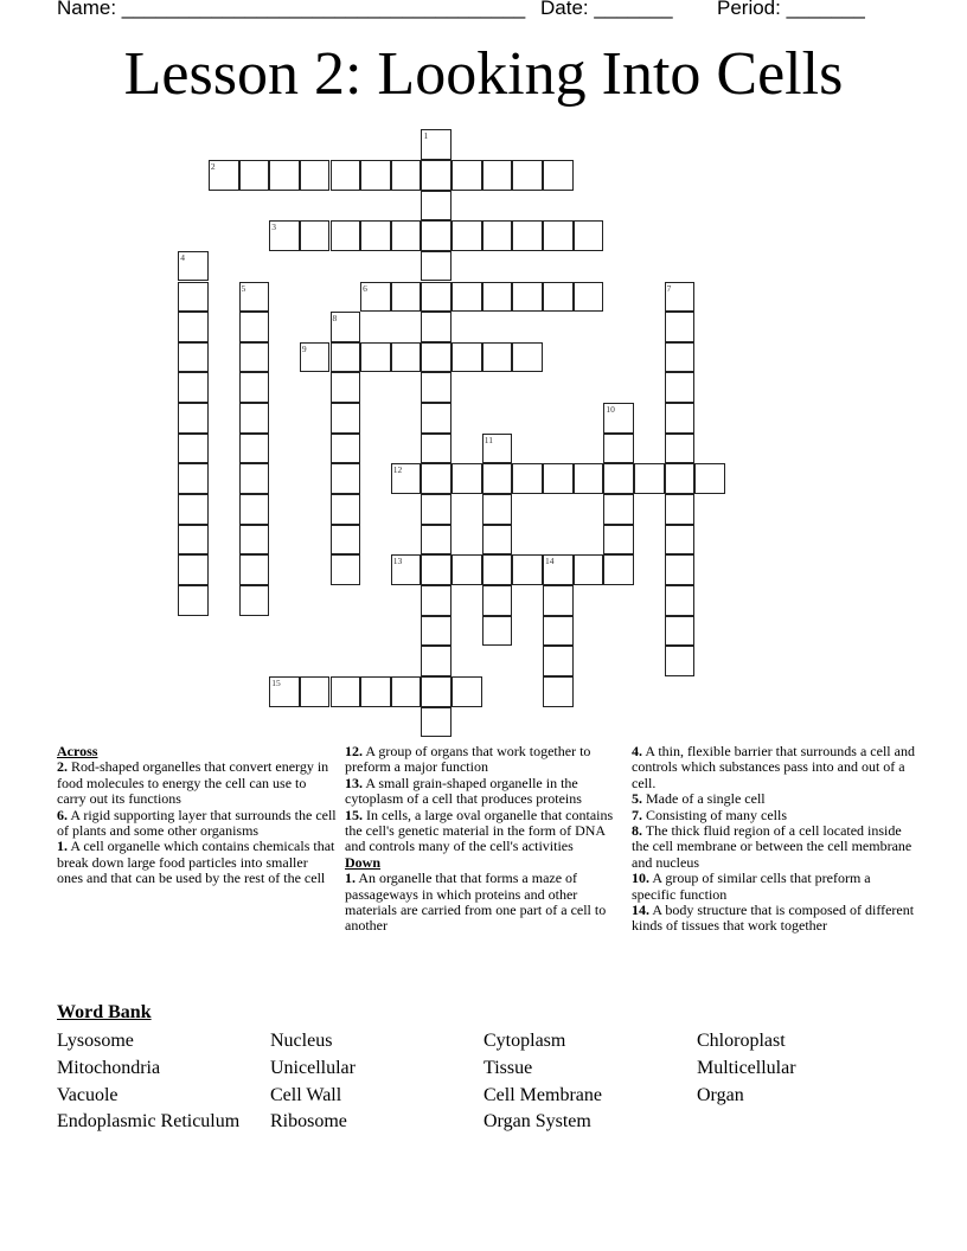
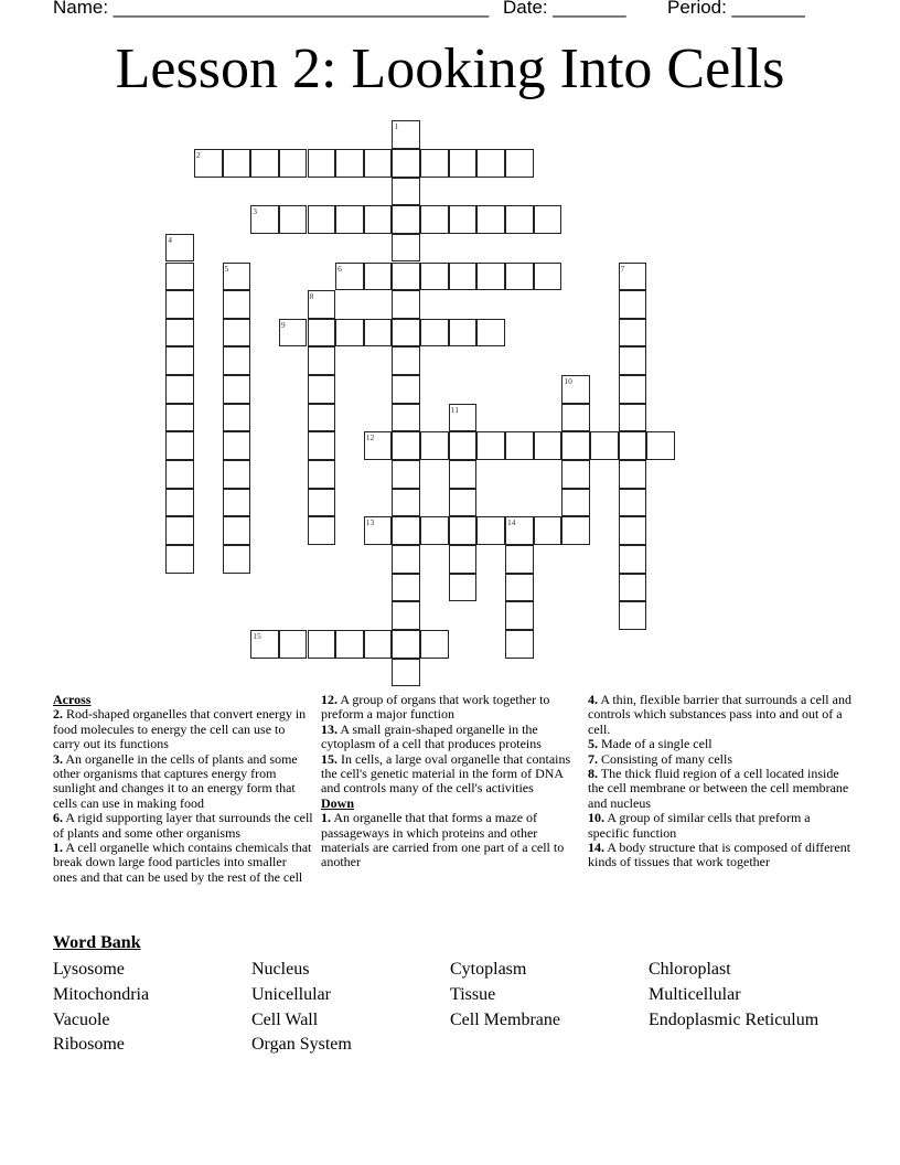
  Name: ____________________________________
  Date: _______
  Period: _______
  Lesson 2: Looking Into Cells
  1
  2
  3
  4
  5
  6
  7
  8
  9
  10
  11
  12
  13
  14
  15
  Across
  2. Rod-shaped organelles that convert energy in food molecules to energy the cell can use to carry out its functions
+ 3. An organelle in the cells of plants and some other organisms that captures energy from sunlight and changes it to an energy form that cells can use in making food
  6. A rigid supporting layer that surrounds the cell of plants and some other organisms
  1. A cell organelle which contains chemicals that break down large food particles into smaller ones and that can be used by the rest of the cell
  12. A group of organs that work together to preform a major function
  13. A small grain-shaped organelle in the cytoplasm of a cell that produces proteins
  15. In cells, a large oval organelle that contains the cell's genetic material in the form of DNA and controls many of the cell's activities
  Down
  1. An organelle that that forms a maze of passageways in which proteins and other materials are carried from one part of a cell to another
  4. A thin, flexible barrier that surrounds a cell and controls which substances pass into and out of a cell.
  5. Made of a single cell
  7. Consisting of many cells
  8. The thick fluid region of a cell located inside the cell membrane or between the cell membrane and nucleus
  10. A group of similar cells that preform a specific function
  14. A body structure that is composed of different kinds of tissues that work together
  Word Bank
  Lysosome
  Nucleus
  Cytoplasm
  Chloroplast
  Mitochondria
  Unicellular
  Tissue
  Multicellular
  Vacuole
  Cell Wall
  Cell Membrane
- Organ
  Endoplasmic Reticulum
  Ribosome
  Organ System
